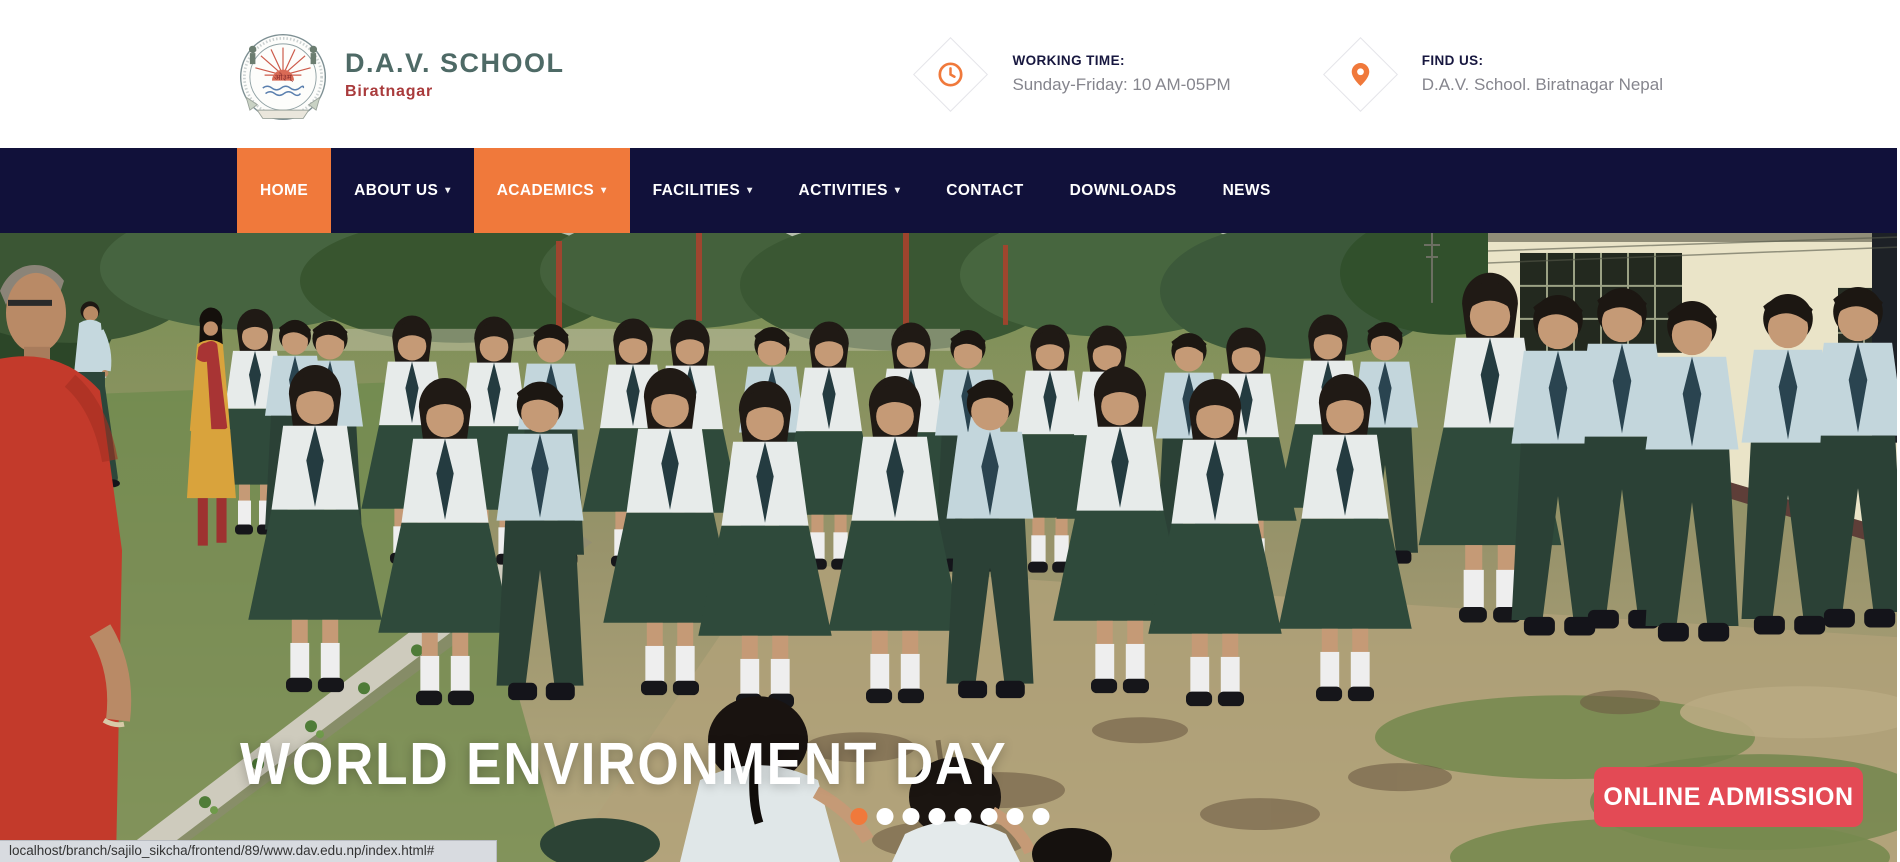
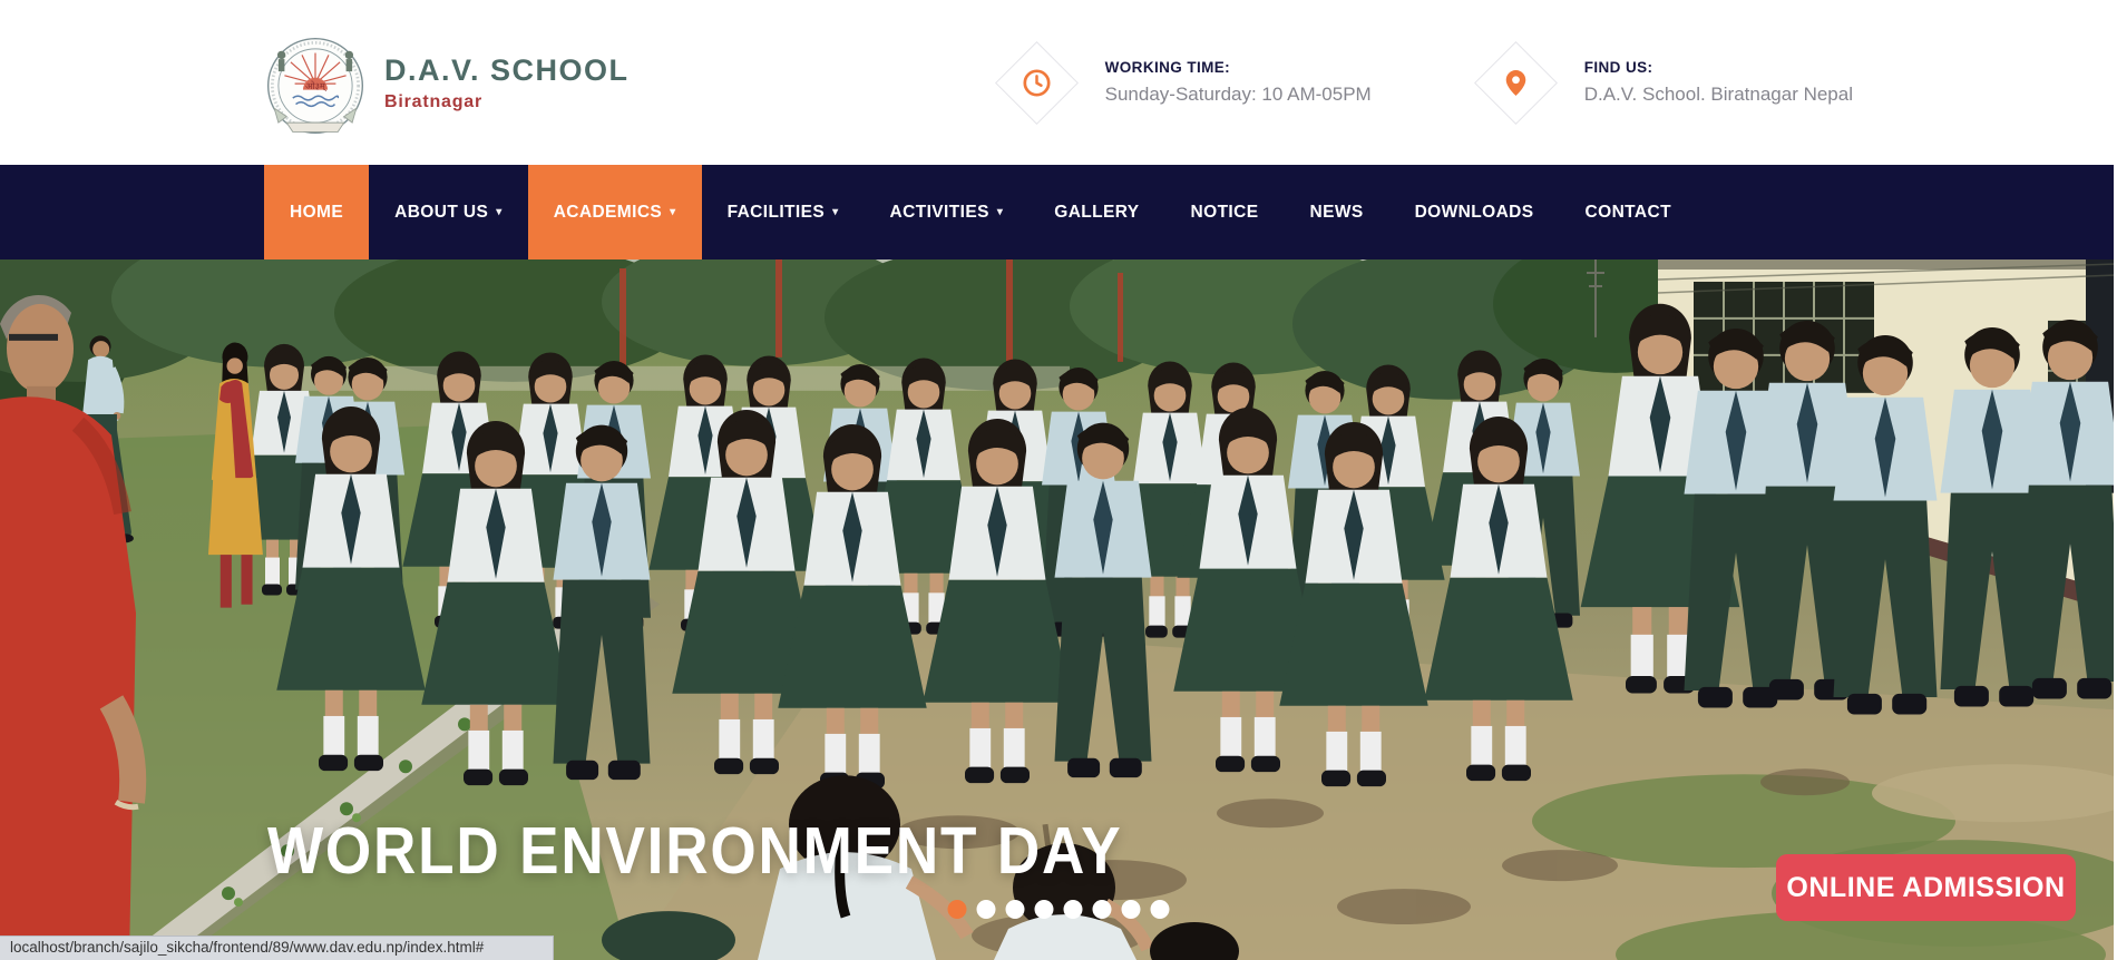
  ओ३म्
  D.A.V. SCHOOL
  Biratnagar
  WORKING TIME:
- Sunday-Friday: 10 AM-05PM
+ Sunday-Saturday: 10 AM-05PM
  FIND US:
  D.A.V. School. Biratnagar Nepal
  HOME
  ABOUT US
  ▾
  ACADEMICS
  ▾
  FACILITIES
  ▾
  ACTIVITIES
  ▾
+ GALLERY
+ NOTICE
- CONTACT
+ NEWS
  DOWNLOADS
- NEWS
+ CONTACT
  WORLD ENVIRONMENT DAY
  ONLINE ADMISSION
  localhost/branch/sajilo_sikcha/frontend/89/www.dav.edu.np/index.html#
